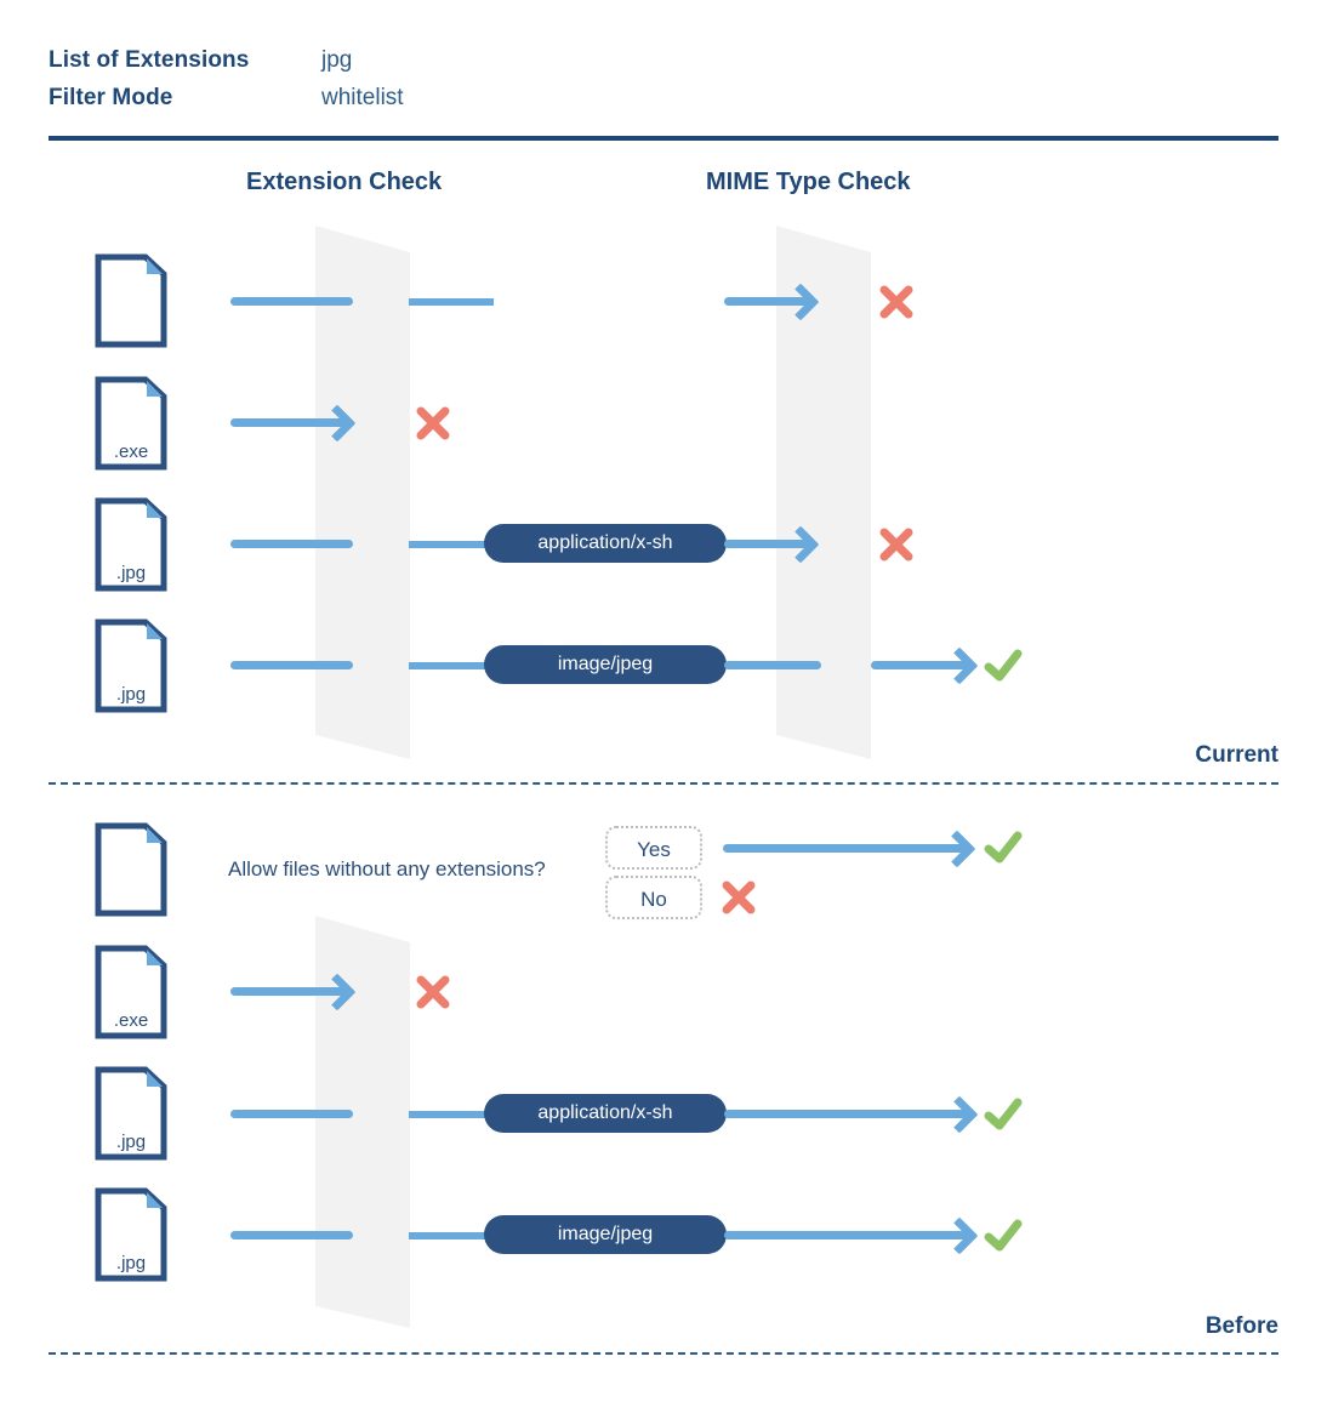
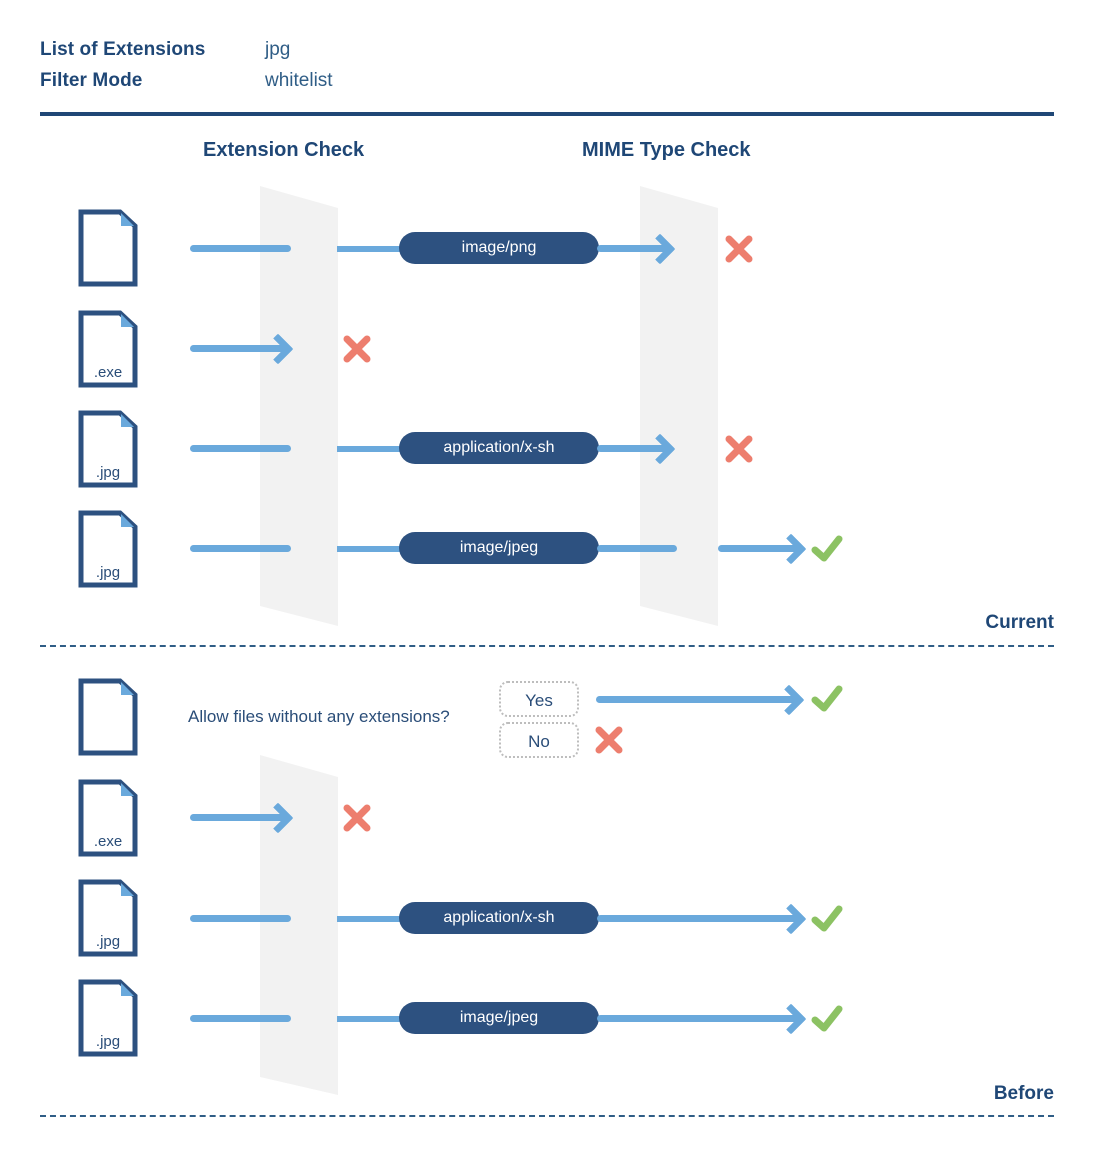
  List of Extensions
  jpg
  Filter Mode
  whitelist
  Extension Check
  MIME Type Check
+ image/png
  .exe
  .jpg
  application/x-sh
  .jpg
  image/jpeg
  Current
  Allow files without any extensions?
  Yes
  No
  .exe
  .jpg
  application/x-sh
  .jpg
  image/jpeg
  Before
